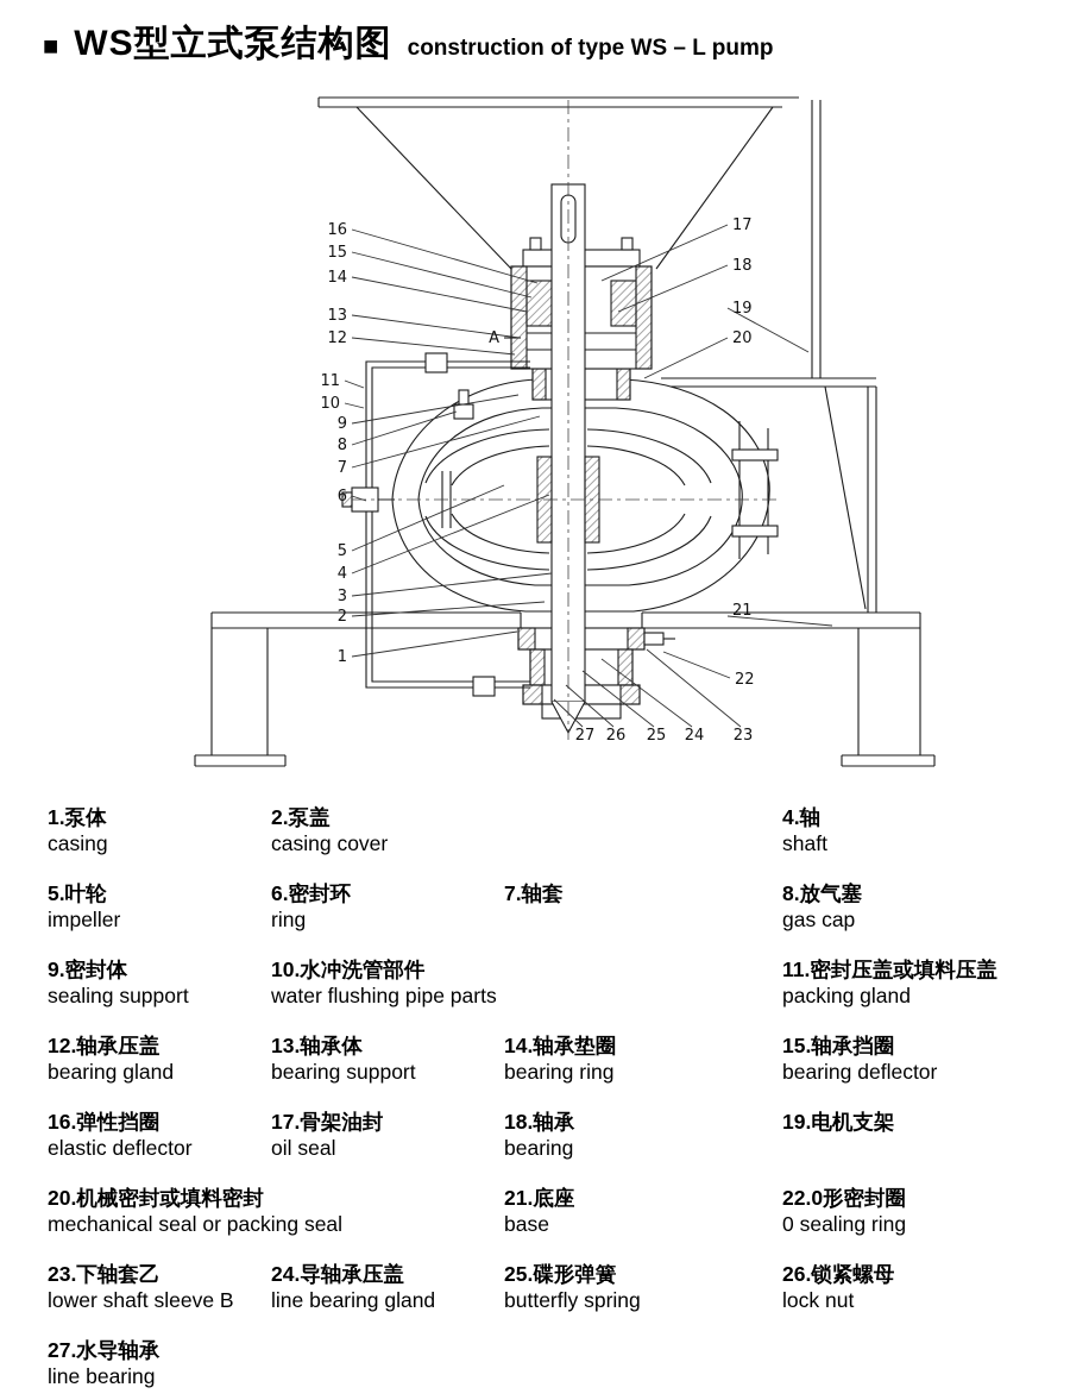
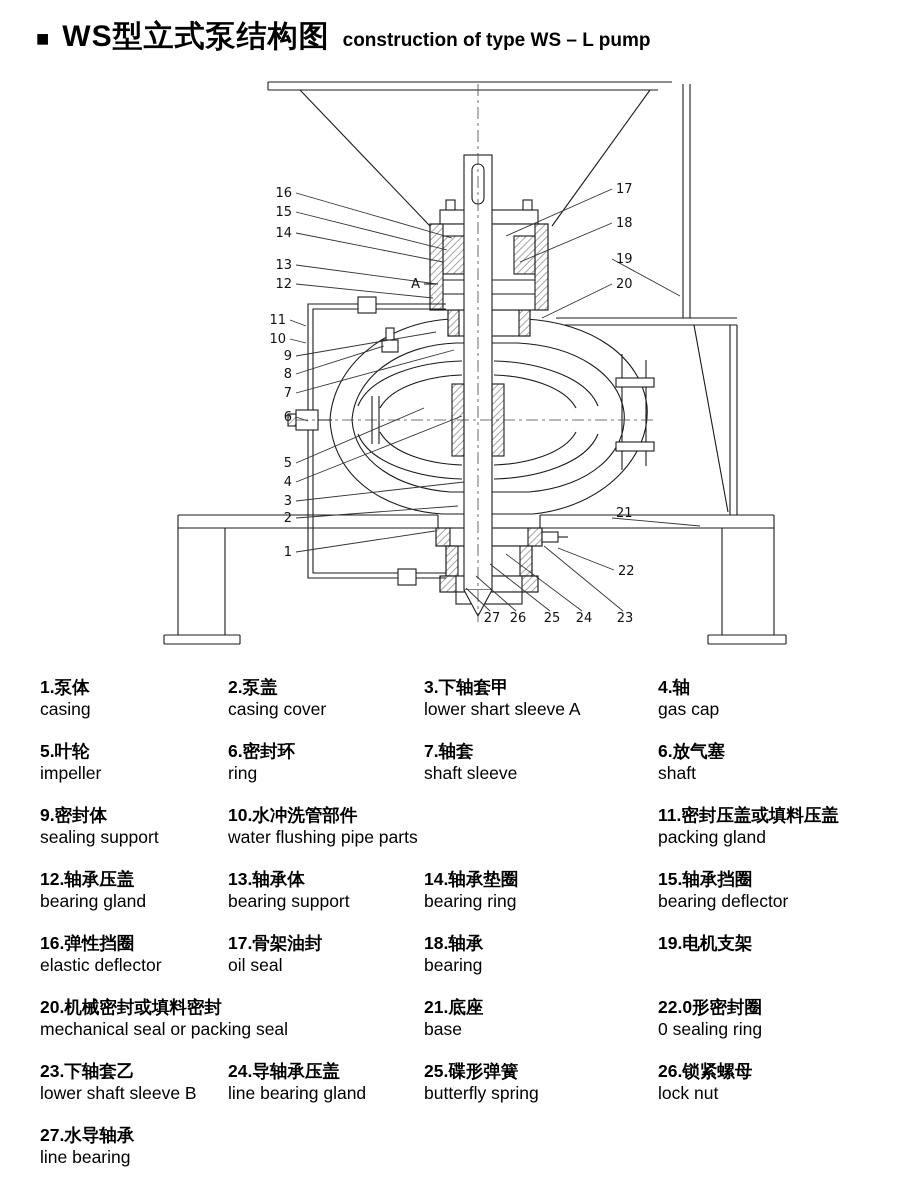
  ■
  WS型立式泵结构图
  construction of type WS – L pump
  16
  15
  14
  13
  12
  11
  10
  9
  8
  7
  6
  5
  4
  3
  2
  1
  17
  18
  19
  20
  21
  22
  27
  26
  25
  24
  23
  A
  1.泵体
  casing
  2.泵盖
  casing cover
+ 3.下轴套甲
+ lower shart sleeve A
  4.轴
- shaft
+ gas cap
  5.叶轮
  impeller
  6.密封环
  ring
  7.轴套
+ shaft sleeve
- 8.放气塞
+ 6.放气塞
- gas cap
+ shaft
  9.密封体
  sealing support
  10.水冲洗管部件
  water flushing pipe parts
  11.密封压盖或填料压盖
  packing gland
  12.轴承压盖
  bearing gland
  13.轴承体
  bearing support
  14.轴承垫圈
  bearing ring
  15.轴承挡圈
  bearing deflector
  16.弹性挡圈
  elastic deflector
  17.骨架油封
  oil seal
  18.轴承
  bearing
  19.电机支架
  20.机械密封或填料密封
  mechanical seal or packing seal
  21.底座
  base
  22.0形密封圈
  0 sealing ring
  23.下轴套乙
  lower shaft sleeve B
  24.导轴承压盖
  line bearing gland
  25.碟形弹簧
  butterfly spring
  26.锁紧螺母
  lock nut
  27.水导轴承
  line bearing
